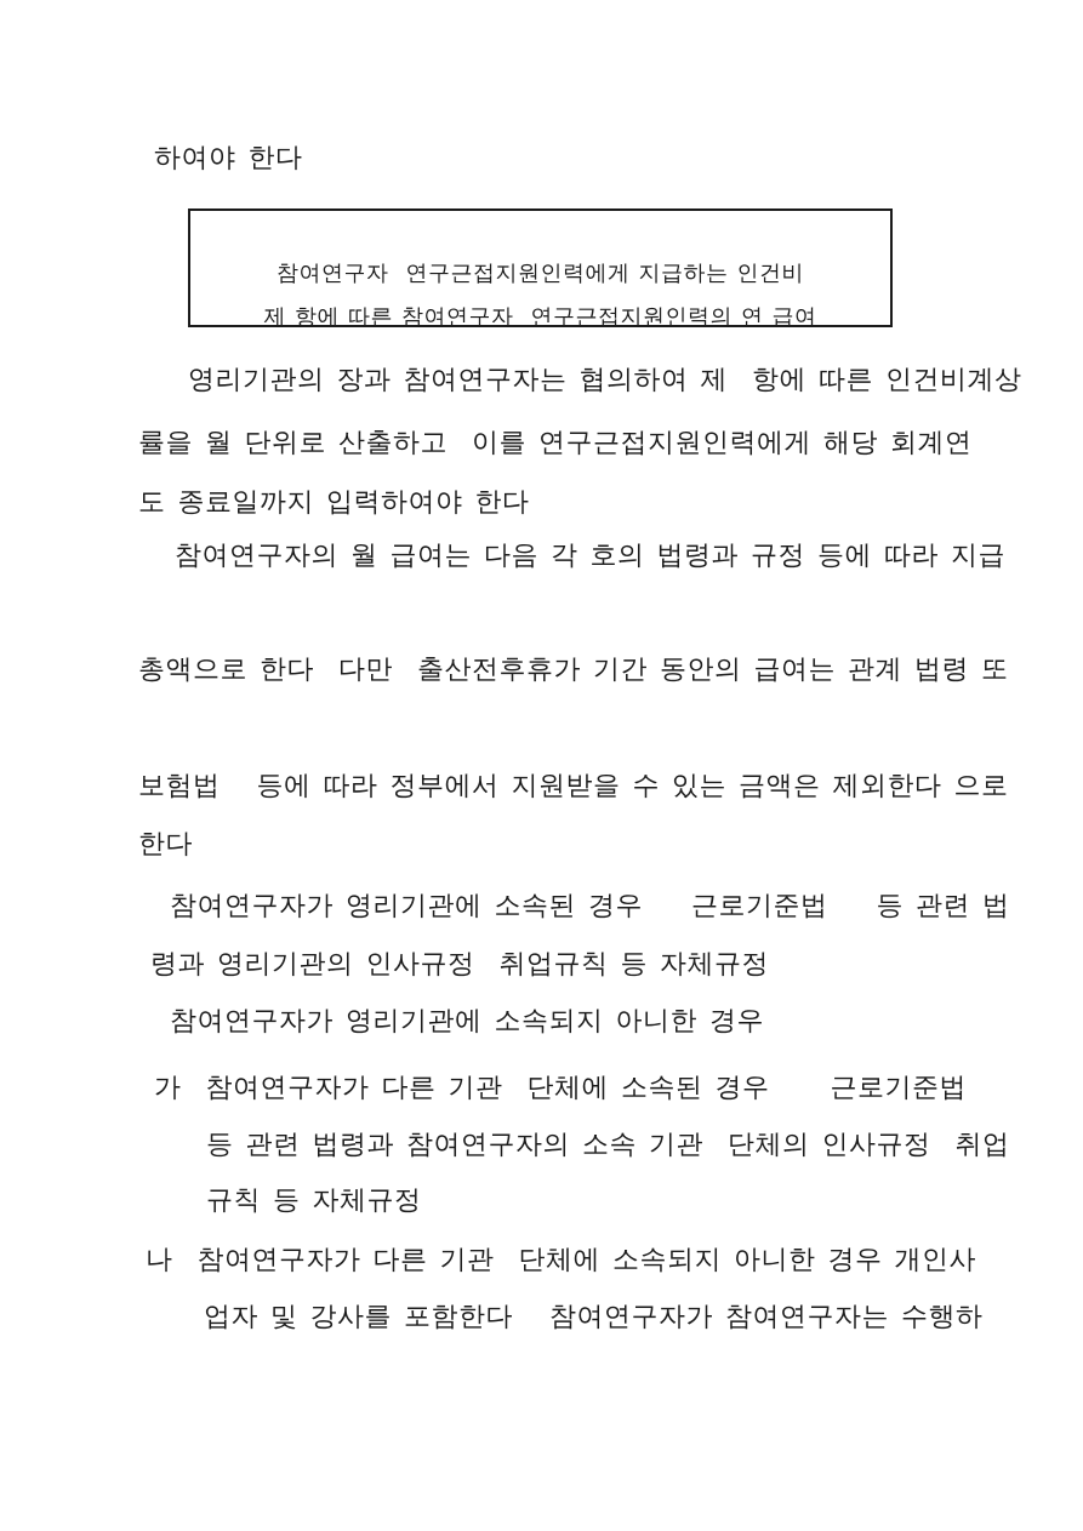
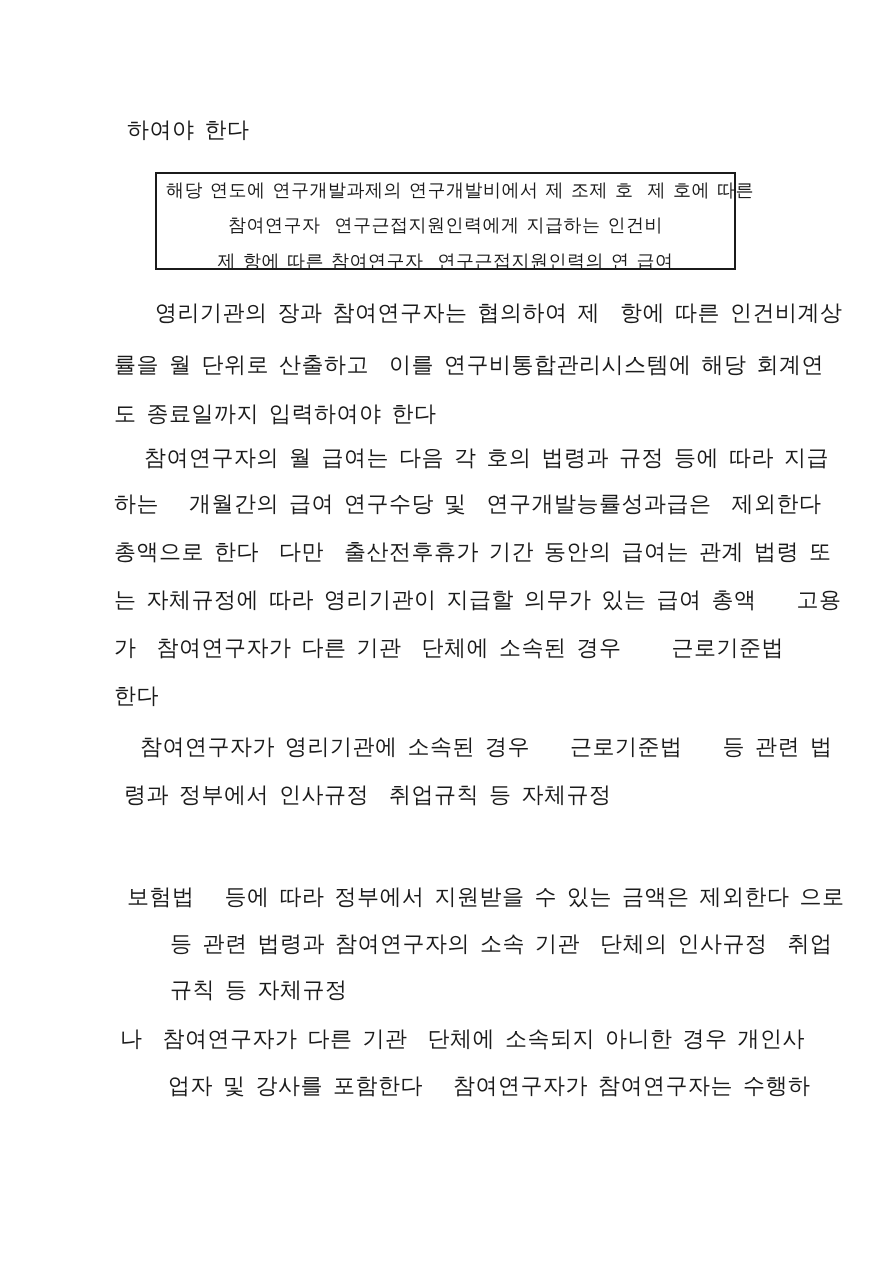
  하여야 한다
+ 해당 연도에 연구개발과제의 연구개발비에서 제 조제 호 제 호에 따른
  참여연구자 연구근접지원인력에게 지급하는 인건비
  제 항에 따른 참여연구자 연구근접지원인력의 연 급여
  영리기관의 장과 참여연구자는 협의하여 제 항에 따른 인건비계상
- 률을 월 단위로 산출하고 이를 연구근접지원인력에게 해당 회계연
+ 률을 월 단위로 산출하고 이를 연구비통합관리시스템에 해당 회계연
  도 종료일까지 입력하여야 한다
  참여연구자의 월 급여는 다음 각 호의 법령과 규정 등에 따라 지급
+ 하는 개월간의 급여 연구수당 및 연구개발능률성과급은 제외한다
  총액으로 한다 다만 출산전후휴가 기간 동안의 급여는 관계 법령 또
+ 는 자체규정에 따라 영리기관이 지급할 의무가 있는 급여 총액 고용
- 보험법 등에 따라 정부에서 지원받을 수 있는 금액은 제외한다 으로
+ 가 참여연구자가 다른 기관 단체에 소속된 경우 근로기준법
  한다
  참여연구자가 영리기관에 소속된 경우 근로기준법 등 관련 법
- 령과 영리기관의 인사규정 취업규칙 등 자체규정
+ 령과 정부에서 인사규정 취업규칙 등 자체규정
- 참여연구자가 영리기관에 소속되지 아니한 경우
- 가 참여연구자가 다른 기관 단체에 소속된 경우 근로기준법
+ 보험법 등에 따라 정부에서 지원받을 수 있는 금액은 제외한다 으로
  등 관련 법령과 참여연구자의 소속 기관 단체의 인사규정 취업
  규칙 등 자체규정
  나 참여연구자가 다른 기관 단체에 소속되지 아니한 경우 개인사
  업자 및 강사를 포함한다 참여연구자가 참여연구자는 수행하
